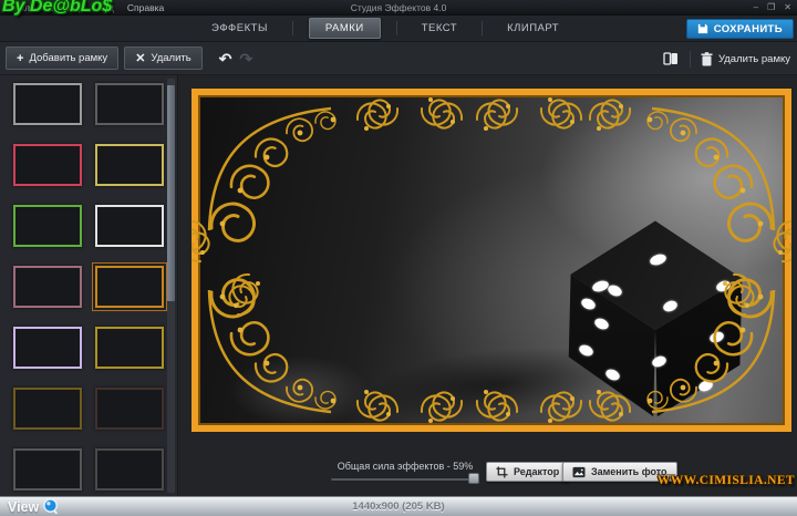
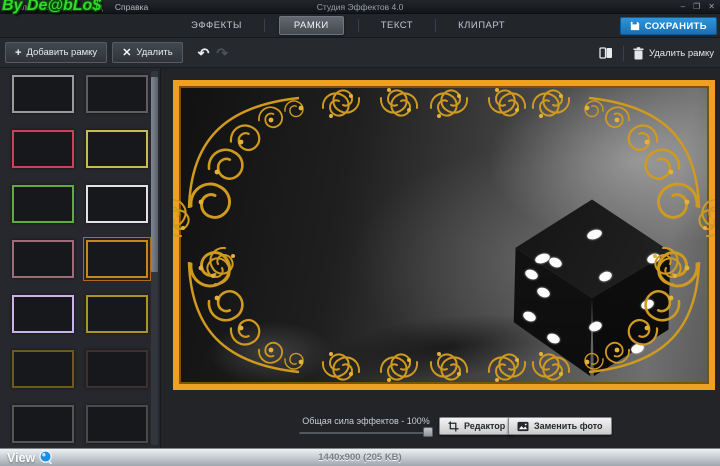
  Файл
  Редактор
  Вид
  Справка
  Студия Эффектов 4.0
  –
  ❐
  ✕
  By De@bLo$
  ЭФФЕКТЫ
  РАМКИ
  ТЕКСТ
  КЛИПАРТ
  СОХРАНИТЬ
  +
  Добавить рамку
  ✕
  Удалить
  ↶
  ↷
  Удалить рамку
- Общая сила эффектов - 59%
+ Общая сила эффектов - 100%
  Редактор
  Заменить фото
- WWW.CIMISLIA.NET
  1440x900 (205 KB)
  View
